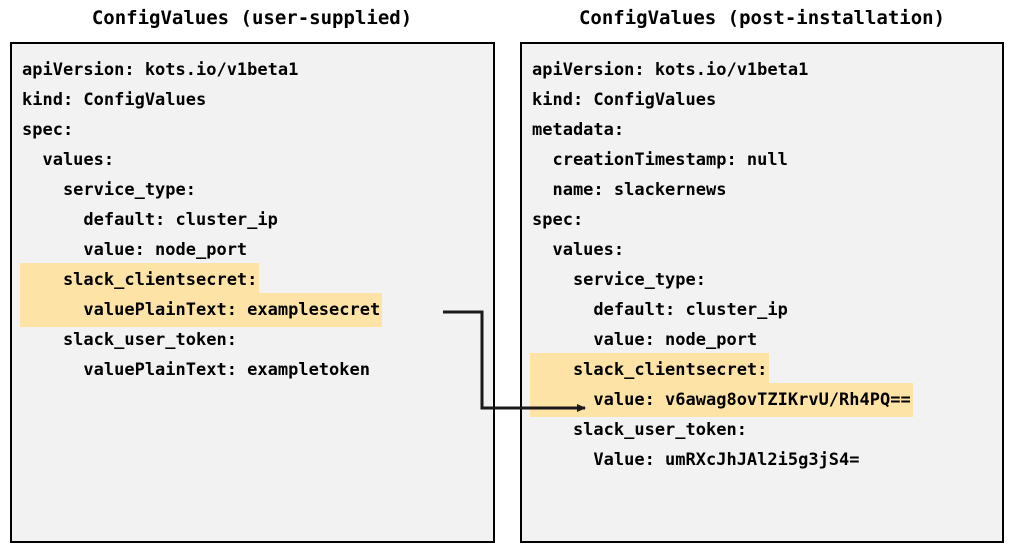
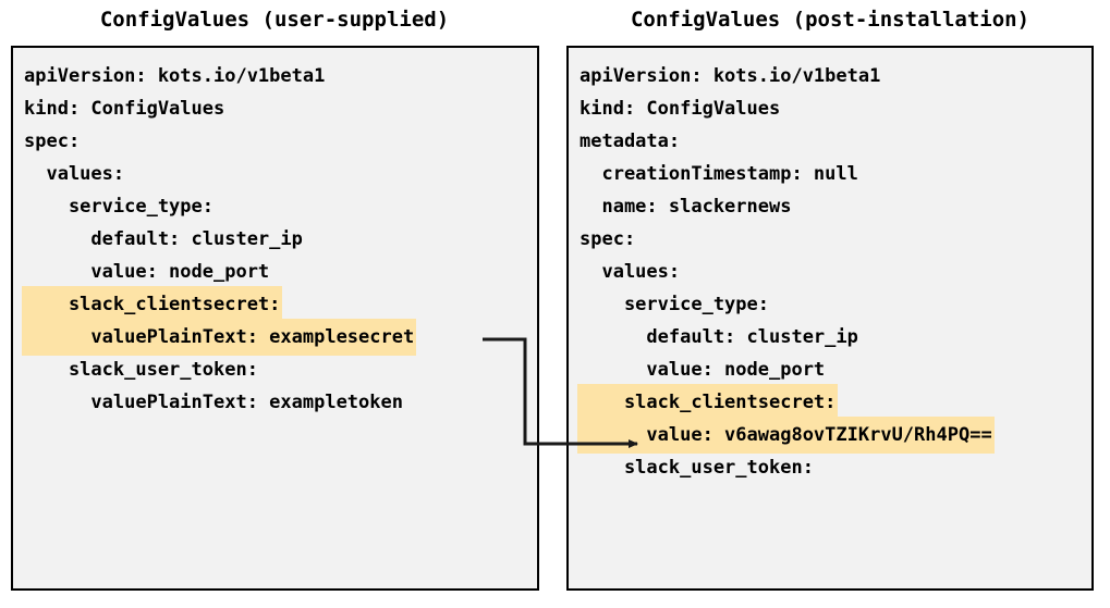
  ConfigValues (user-supplied)
  ConfigValues (post-installation)
  apiVersion: kots.io/v1beta1
  kind: ConfigValues
  spec:
  values:
  service_type:
  default: cluster_ip
  value: node_port
  slack_clientsecret:
  valuePlainText: examplesecret
  slack_user_token:
  valuePlainText: exampletoken
  apiVersion: kots.io/v1beta1
  kind: ConfigValues
  metadata:
  creationTimestamp: null
  name: slackernews
  spec:
  values:
  service_type:
  default: cluster_ip
  value: node_port
  slack_clientsecret:
  value: v6awag8ovTZIKrvU/Rh4PQ==
  slack_user_token:
- Value: umRXcJhJAl2i5g3jS4=
